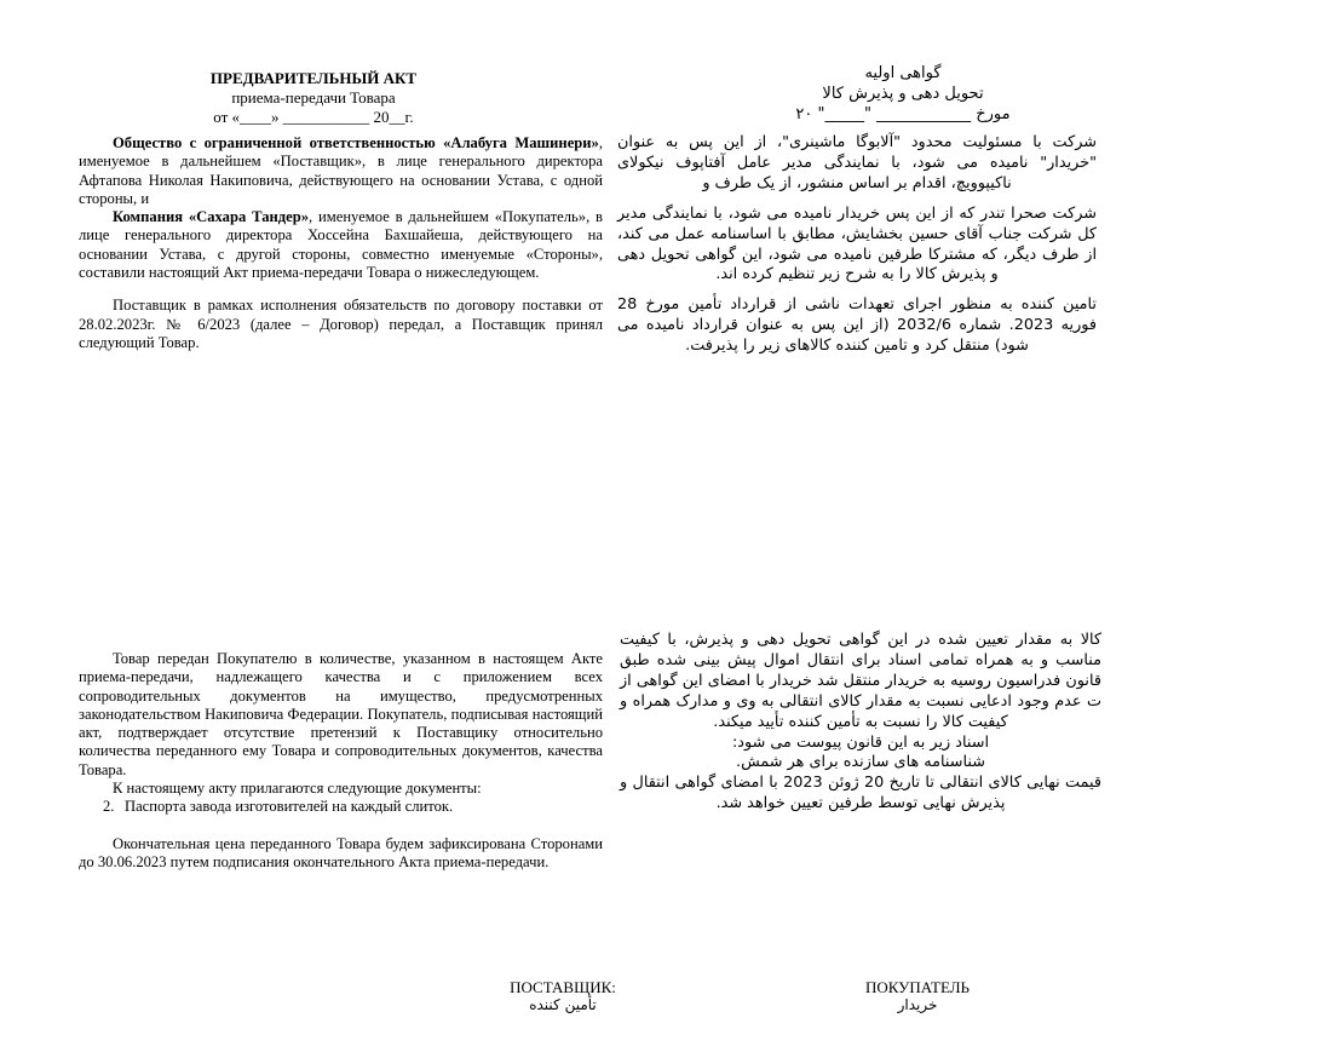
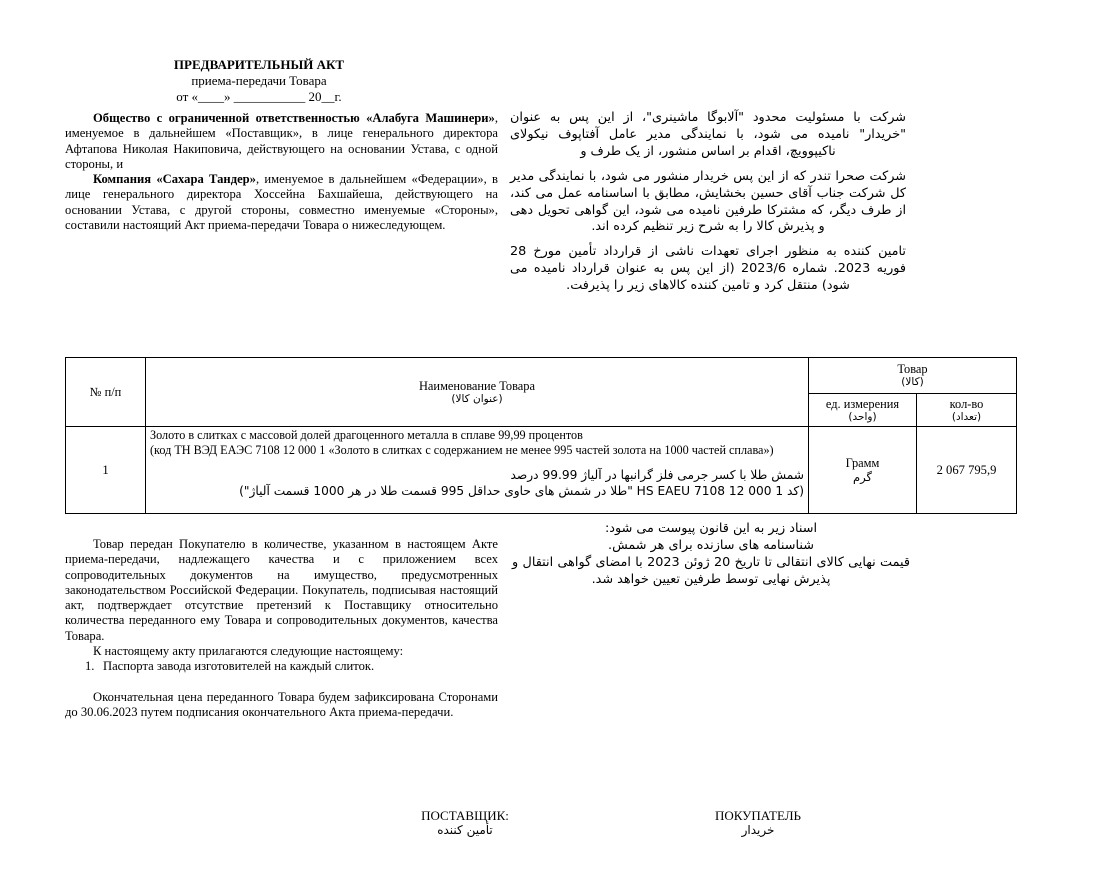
  ПРЕДВАРИТЕЛЬНЫЙ АКТ
  приема-передачи Товара
  от «____» ___________ 20__г.
- گواهی اولیه
- تحویل دهی و پذیرش کالا
- مورخ ____________ "_____" ۲۰
  Общество с ограниченной ответственностью «Алабуга Машинери», именуемое в дальнейшем «Поставщик», в лице генерального директора Афтапова Николая Накиповича, действующего на основании Устава, с одной стороны, и
- Компания «Сахара Тандер», именуемое в дальнейшем «Покупатель», в лице генерального директора Хоссейна Бахшайеша, действующего на основании Устава, с другой стороны, совместно именуемые «Стороны», составили настоящий Акт приема-передачи Товара о нижеследующем.
+ Компания «Сахара Тандер», именуемое в дальнейшем «Федерации», в лице генерального директора Хоссейна Бахшайеша, действующего на основании Устава, с другой стороны, совместно именуемые «Стороны», составили настоящий Акт приема-передачи Товара о нижеследующем.
- Поставщик в рамках исполнения обязательств по договору поставки от 28.02.2023г. № 6/2023 (далее – Договор) передал, а Поставщик принял следующий Товар.
  شرکت با مسئولیت محدود "آلابوگا ماشینری"، از این پس به عنوان "خریدار" نامیده می شود، با نمایندگی مدیر عامل آفتاپوف نیکولای ناکیپوویچ، اقدام بر اساس منشور، از یک طرف و
- شرکت صحرا تندر که از این پس خریدار نامیده می شود، با نمایندگی مدیر کل شرکت جناب آقای حسین بخشایش، مطابق با اساسنامه عمل می کند، از طرف دیگر، که مشترکا طرفین نامیده می شود، این گواهی تحویل دهی و پذیرش کالا را به شرح زیر تنظیم کرده اند.
+ شرکت صحرا تندر که از این پس خریدار منشور می شود، با نمایندگی مدیر کل شرکت جناب آقای حسین بخشایش، مطابق با اساسنامه عمل می کند، از طرف دیگر، که مشترکا طرفین نامیده می شود، این گواهی تحویل دهی و پذیرش کالا را به شرح زیر تنظیم کرده اند.
- تامین کننده به منظور اجرای تعهدات ناشی از قرارداد تأمین مورخ 28 فوریه 2023. شماره 2032/6 (از این پس به عنوان قرارداد نامیده می شود) منتقل کرد و تامین کننده کالاهای زیر را پذیرفت.
+ تامین کننده به منظور اجرای تعهدات ناشی از قرارداد تأمین مورخ 28 فوریه 2023. شماره 2023/6 (از این پس به عنوان قرارداد نامیده می شود) منتقل کرد و تامین کننده کالاهای زیر را پذیرفت.
+ № п/п	Наименование Товара (عنوان کالا)	Товар (کالا)
+ ед. измерения (واحد)	кол-во (تعداد)
+ 1	Золото в слитках с массовой долей драгоценного металла в сплаве 99,99 процентов (код ТН ВЭД ЕАЭС 7108 12 000 1 «Золото в слитках с содержанием не менее 995 частей золота на 1000 частей сплава») شمش طلا با کسر جرمی فلز گرانبها در آلیاژ 99.99 درصد (کد HS EAEU 7108 12 000 1 "طلا در شمش های حاوی حداقل 995 قسمت طلا در هر 1000 قسمت آلیاژ")	Грамм گرم	2 067 795,9
- Товар передан Покупателю в количестве, указанном в настоящем Акте приема-передачи, надлежащего качества и с приложением всех сопроводительных документов на имущество, предусмотренных законодательством Накиповича Федерации. Покупатель, подписывая настоящий акт, подтверждает отсутствие претензий к Поставщику относительно количества переданного ему Товара и сопроводительных документов, качества Товара.
+ Товар передан Покупателю в количестве, указанном в настоящем Акте приема-передачи, надлежащего качества и с приложением всех сопроводительных документов на имущество, предусмотренных законодательством Российской Федерации. Покупатель, подписывая настоящий акт, подтверждает отсутствие претензий к Поставщику относительно количества переданного ему Товара и сопроводительных документов, качества Товара.
- К настоящему акту прилагаются следующие документы:
+ К настоящему акту прилагаются следующие настоящему:
- 2. Паспорта завода изготовителей на каждый слиток.
+ 1. Паспорта завода изготовителей на каждый слиток.
  Окончательная цена переданного Товара будем зафиксирована Сторонами до 30.06.2023 путем подписания окончательного Акта приема-передачи.
- کالا به مقدار تعیین شده در این گواهی تحویل دهی و پذیرش، با کیفیت مناسب و به همراه تمامی اسناد برای انتقال اموال پیش بینی شده طبق قانون فدراسیون روسیه به خریدار منتقل شد خریدار با امضای این گواهی از ت عدم وجود ادعایی نسبت به مقدار کالای انتقالی به وی و مدارک همراه و کیفیت کالا را نسبت به تأمین کننده تأیید میکند.
  اسناد زیر به این قانون پیوست می شود:
  شناسنامه های سازنده برای هر شمش.
  قیمت نهایی کالای انتقالی تا تاریخ 20 ژوئن 2023 با امضای گواهی انتقال و پذیرش نهایی توسط طرفین تعیین خواهد شد.
  ПОСТАВЩИК:
  تأمین کننده
  ПОКУПАТЕЛЬ
  خریدار
